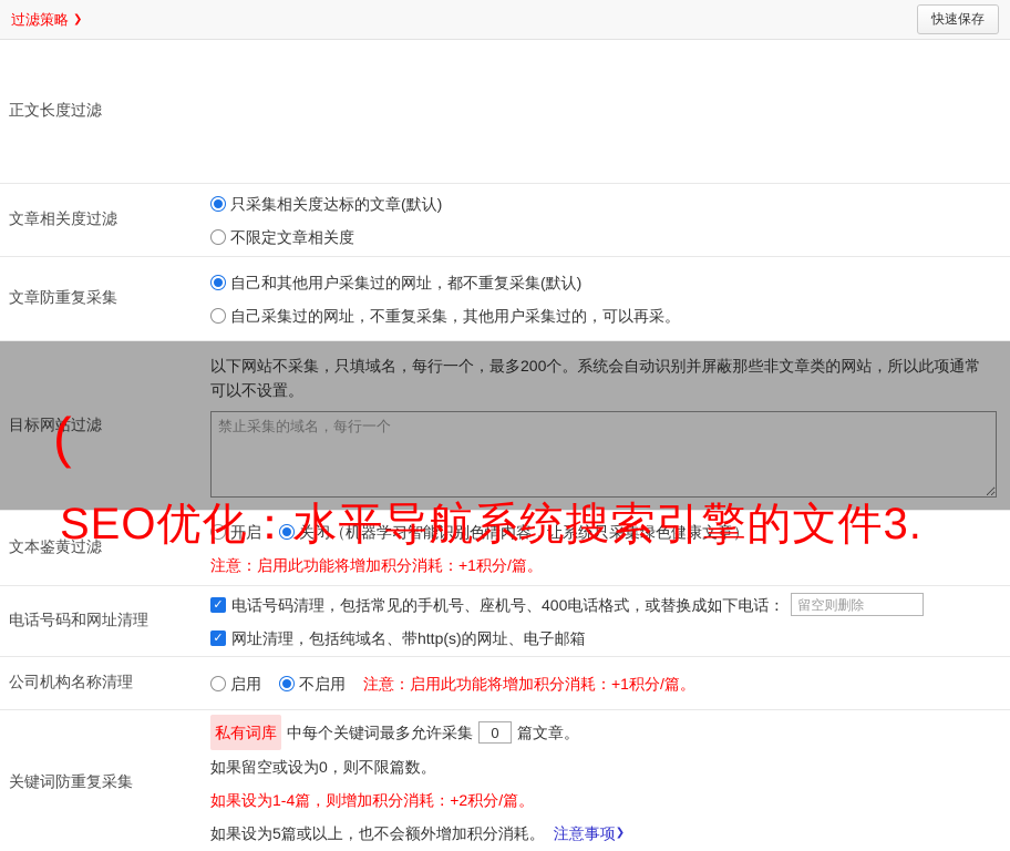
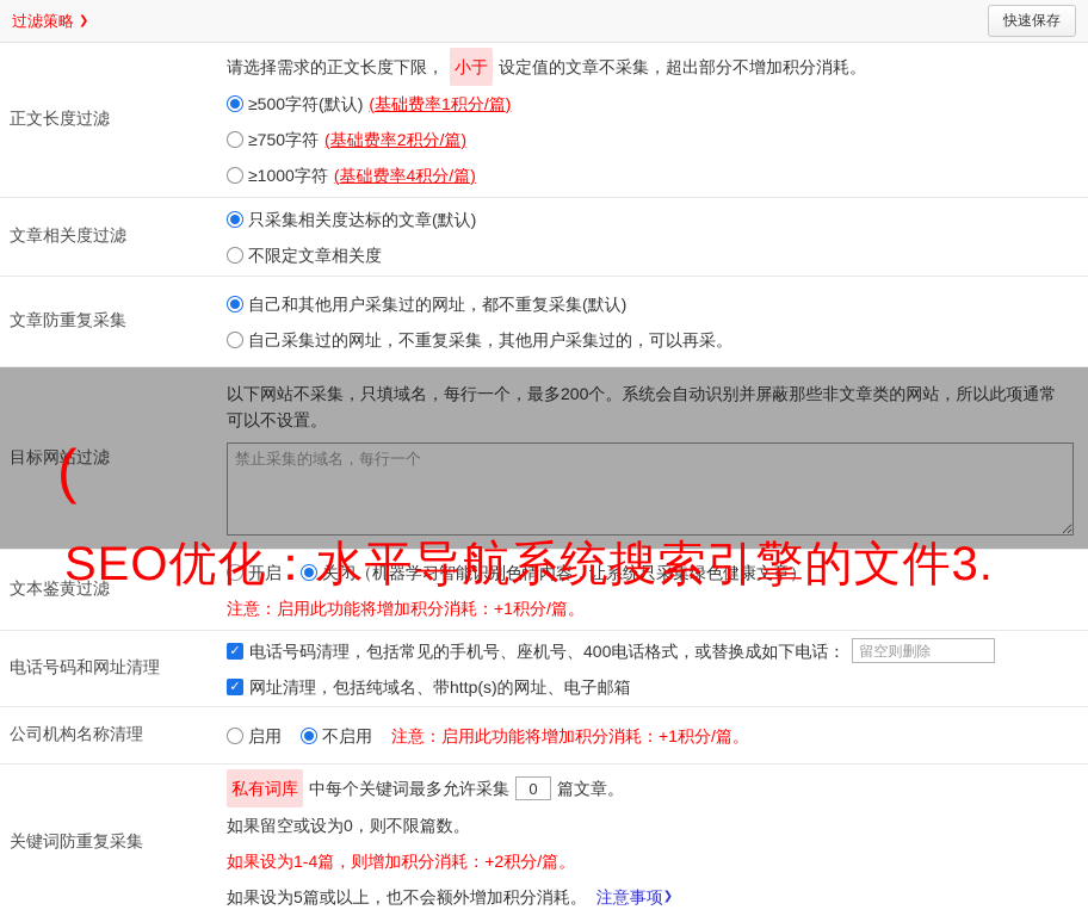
  过滤策略
  ❯
  快速保存
  正文长度过滤
+ 请选择需求的正文长度下限，
+ 小于
+ 设定值的文章不采集，超出部分不增加积分消耗。
+ ≥500字符(默认)
+ (基础费率1积分/篇)
+ ≥750字符
+ (基础费率2积分/篇)
+ ≥1000字符
+ (基础费率4积分/篇)
  文章相关度过滤
  只采集相关度达标的文章(默认)
  不限定文章相关度
  文章防重复采集
  自己和其他用户采集过的网址，都不重复采集(默认)
  自己采集过的网址，不重复采集，其他用户采集过的，可以再采。
  目标网站过滤
  以下网站不采集，只填域名，每行一个，最多200个。系统会自动识别并屏蔽那些非文章类的网站，所以此项通常可以不设置。
  禁止采集的域名，每行一个
  文本鉴黄过滤
  开启
  关闭（机器学习智能识别色情内容，让系统只采集绿色健康文章）
  注意：启用此功能将增加积分消耗：+1积分/篇。
  电话号码和网址清理
  ✓
  电话号码清理，包括常见的手机号、座机号、400电话格式，或替换成如下电话：
  留空则删除
  ✓
  网址清理，包括纯域名、带http(s)的网址、电子邮箱
  公司机构名称清理
  启用
  不启用
  注意：启用此功能将增加积分消耗：+1积分/篇。
  关键词防重复采集
  私有词库
  中每个关键词最多允许采集
  0
  篇文章。
  如果留空或设为0，则不限篇数。
  如果设为1-4篇，则增加积分消耗：+2积分/篇。
  如果设为5篇或以上，也不会额外增加积分消耗。
  注意事项
  ❯
  (
  SEO优化：水平导航系统搜索引擎的文件3.
